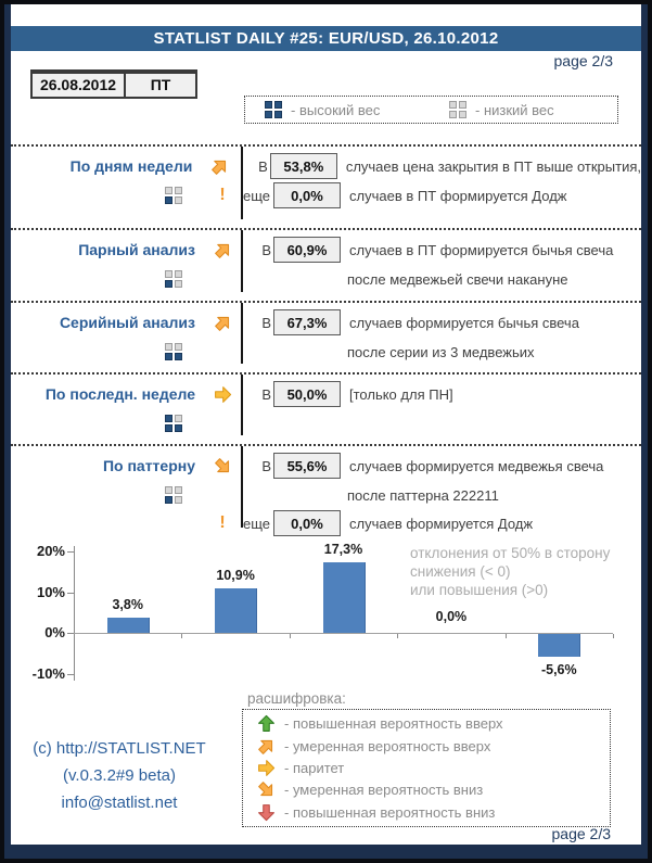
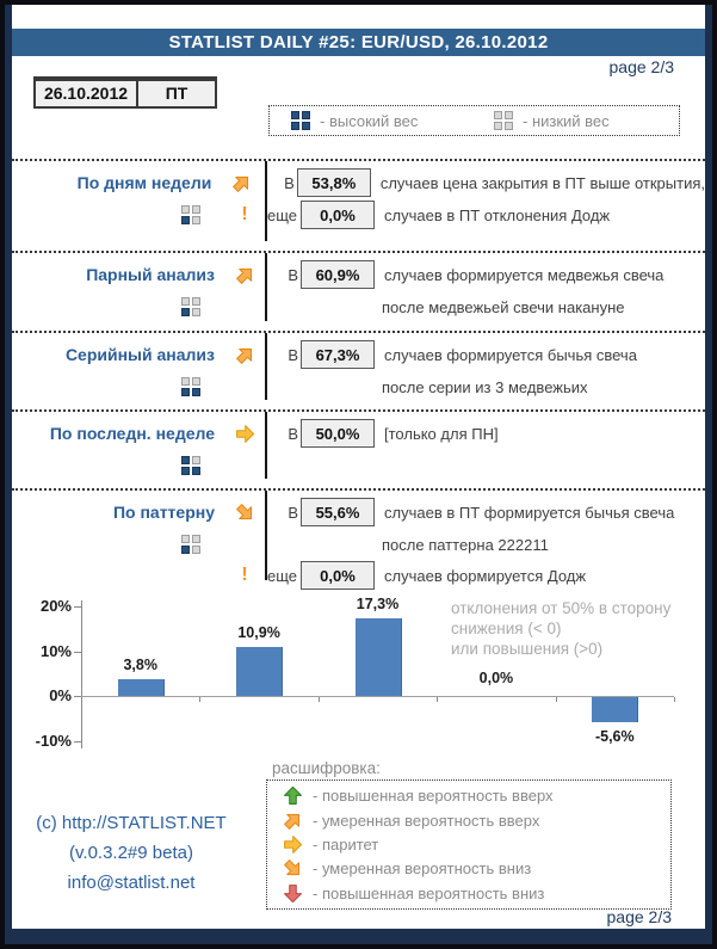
  STATLIST DAILY #25: EUR/USD, 26.10.2012
  page 2/3
- 26.08.2012
+ 26.10.2012
  ПТ
  - высокий вес
  - низкий вес
  По дням недели
  В
  53,8%
  случаев цена закрытия в ПТ выше открытия,
  !
  еще
  0,0%
- случаев в ПТ формируется Додж
+ случаев в ПТ отклонения Додж
  Парный анализ
  В
  60,9%
- случаев в ПТ формируется бычья свеча
+ случаев формируется медвежья свеча
  после медвежьей свечи накануне
  Серийный анализ
  В
  67,3%
  случаев формируется бычья свеча
  после серии из 3 медвежьих
  По последн. неделе
  В
  50,0%
  [только для ПН]
  По паттерну
  В
  55,6%
- случаев формируется медвежья свеча
+ случаев в ПТ формируется бычья свеча
  после паттерна 222211
  !
  еще
  0,0%
  случаев формируется Додж
  20%
  10%
  0%
  -10%
  3,8%
  10,9%
  17,3%
  0,0%
  -5,6%
  отклонения от 50% в сторону
  снижения (< 0)
  или повышения (>0)
  расшифровка:
  - повышенная вероятность вверх
  - умеренная вероятность вверх
  - паритет
  - умеренная вероятность вниз
  - повышенная вероятность вниз
  (c) http://STATLIST.NET
  (v.0.3.2#9 beta)
  info@statlist.net
  page 2/3
